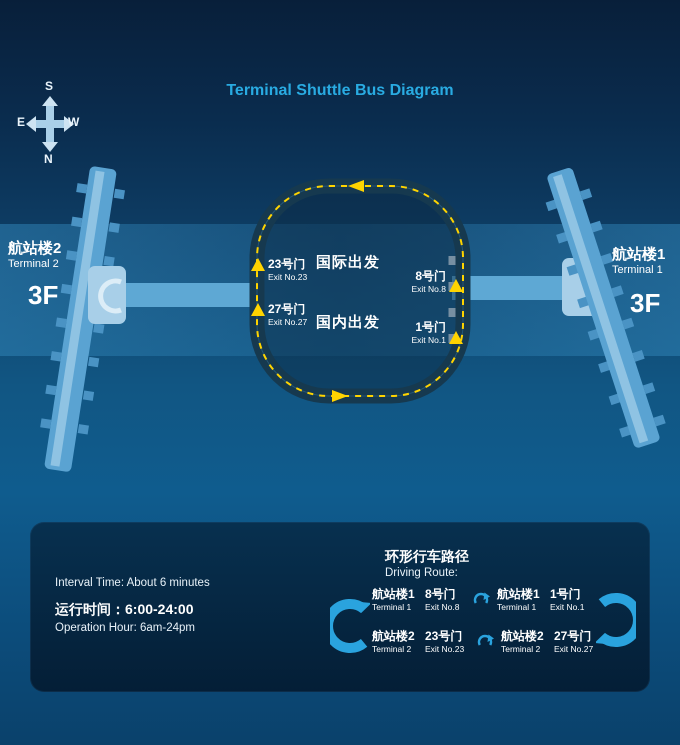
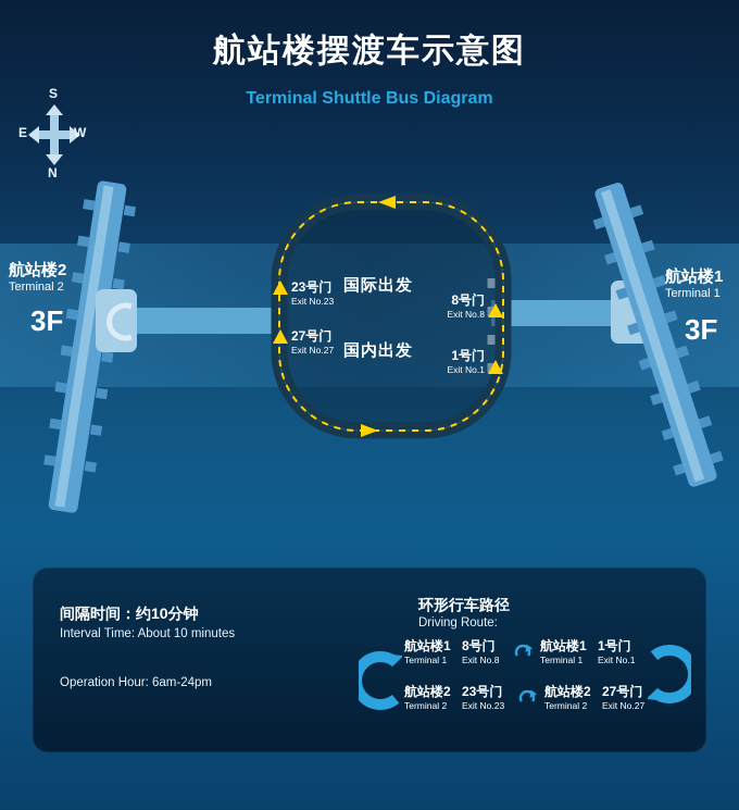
+ 航站楼摆渡车示意图
  Terminal Shuttle Bus Diagram
  S
  E
  W
  N
  航站楼2
  Terminal 2
  3F
  航站楼1
  Terminal 1
  3F
  23号门
  Exit No.23
  27号门
  Exit No.27
  8号门
  Exit No.8
  1号门
  Exit No.1
  国际出发
  国内出发
+ 间隔时间：约10分钟
- Interval Time: About 6 minutes
+ Interval Time: About 10 minutes
- 运行时间：6:00-24:00
  Operation Hour: 6am-24pm
  环形行车路径
  Driving Route:
  航站楼1
  Terminal 1
  8号门
  Exit No.8
  航站楼1
  Terminal 1
  1号门
  Exit No.1
  航站楼2
  Terminal 2
  23号门
  Exit No.23
  航站楼2
  Terminal 2
  27号门
  Exit No.27
